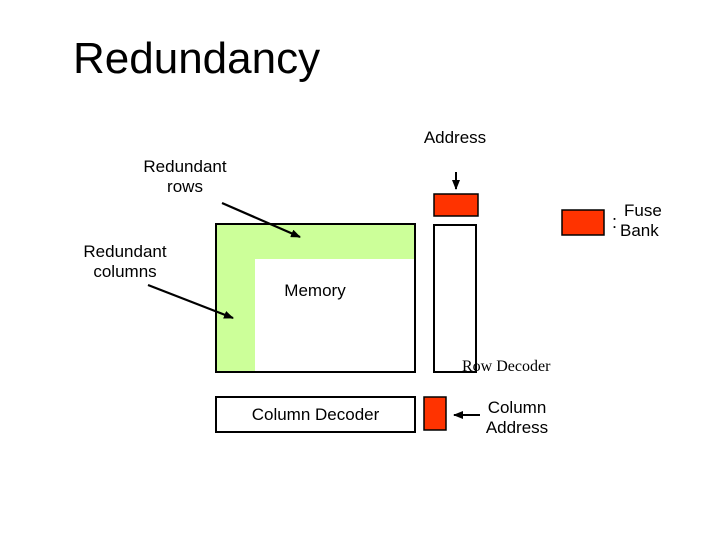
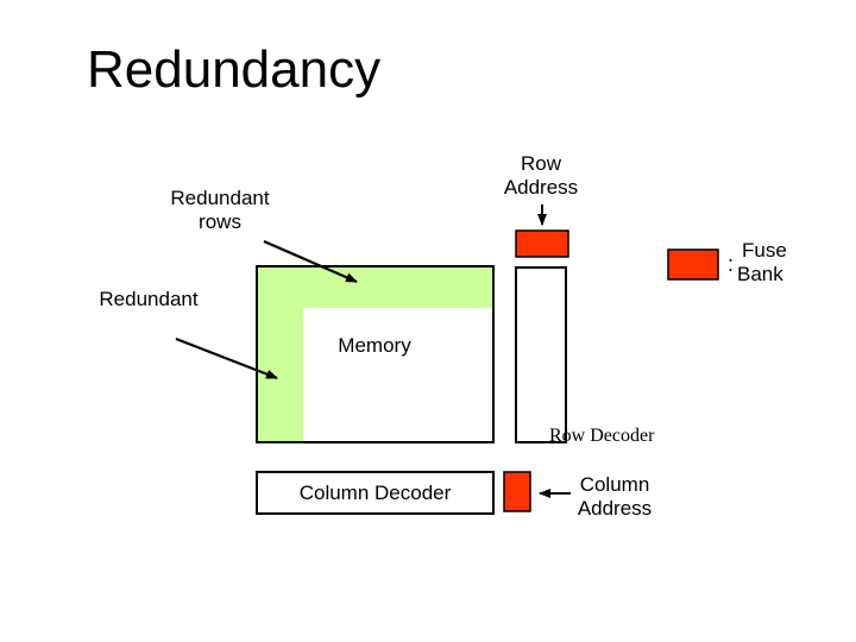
  Redundancy
  Redundant
  rows
  Redundant
- columns
  Memory
+ Row
  Address
  Row Decoder
  Column Decoder
  Column
  Address
  :
  Fuse
  Bank
